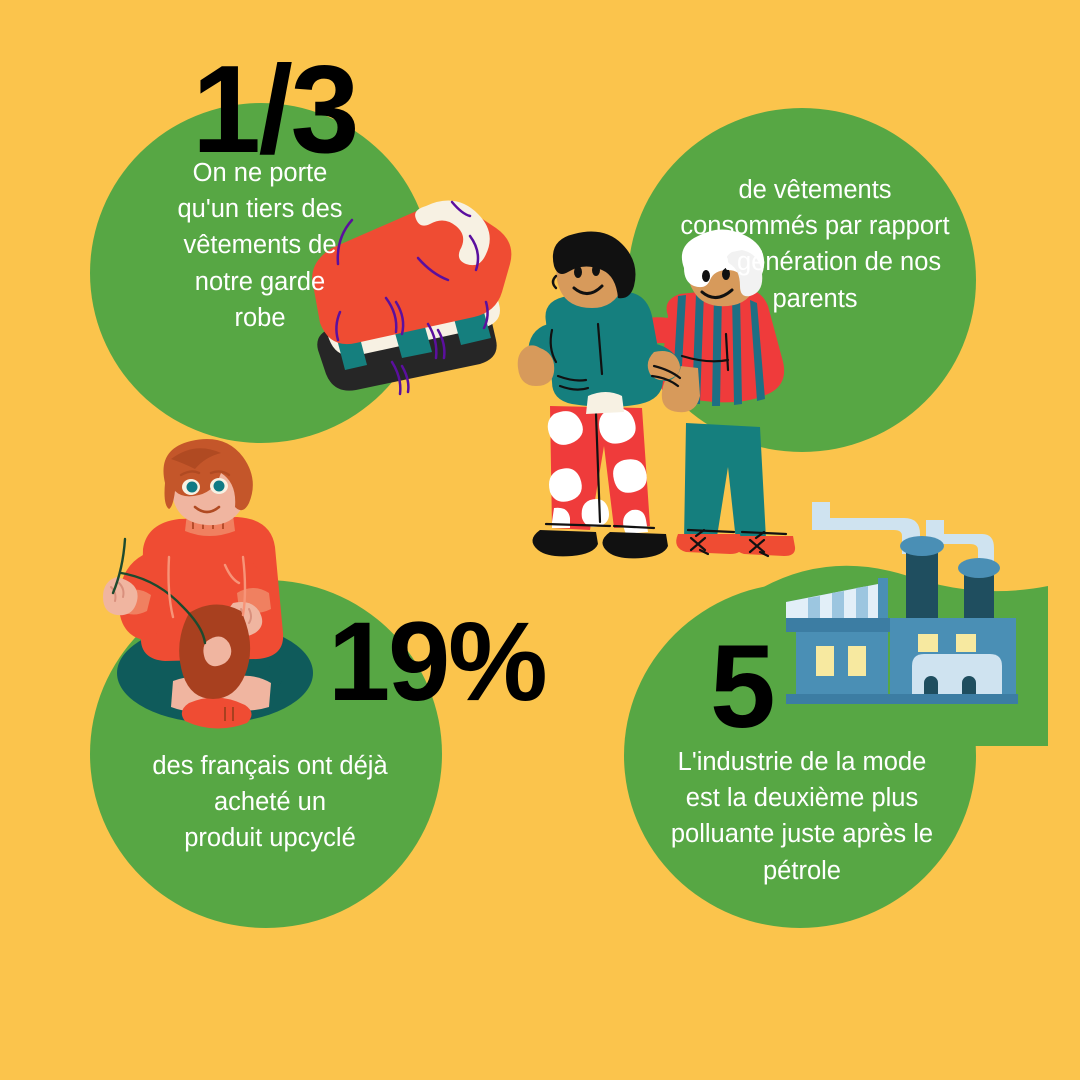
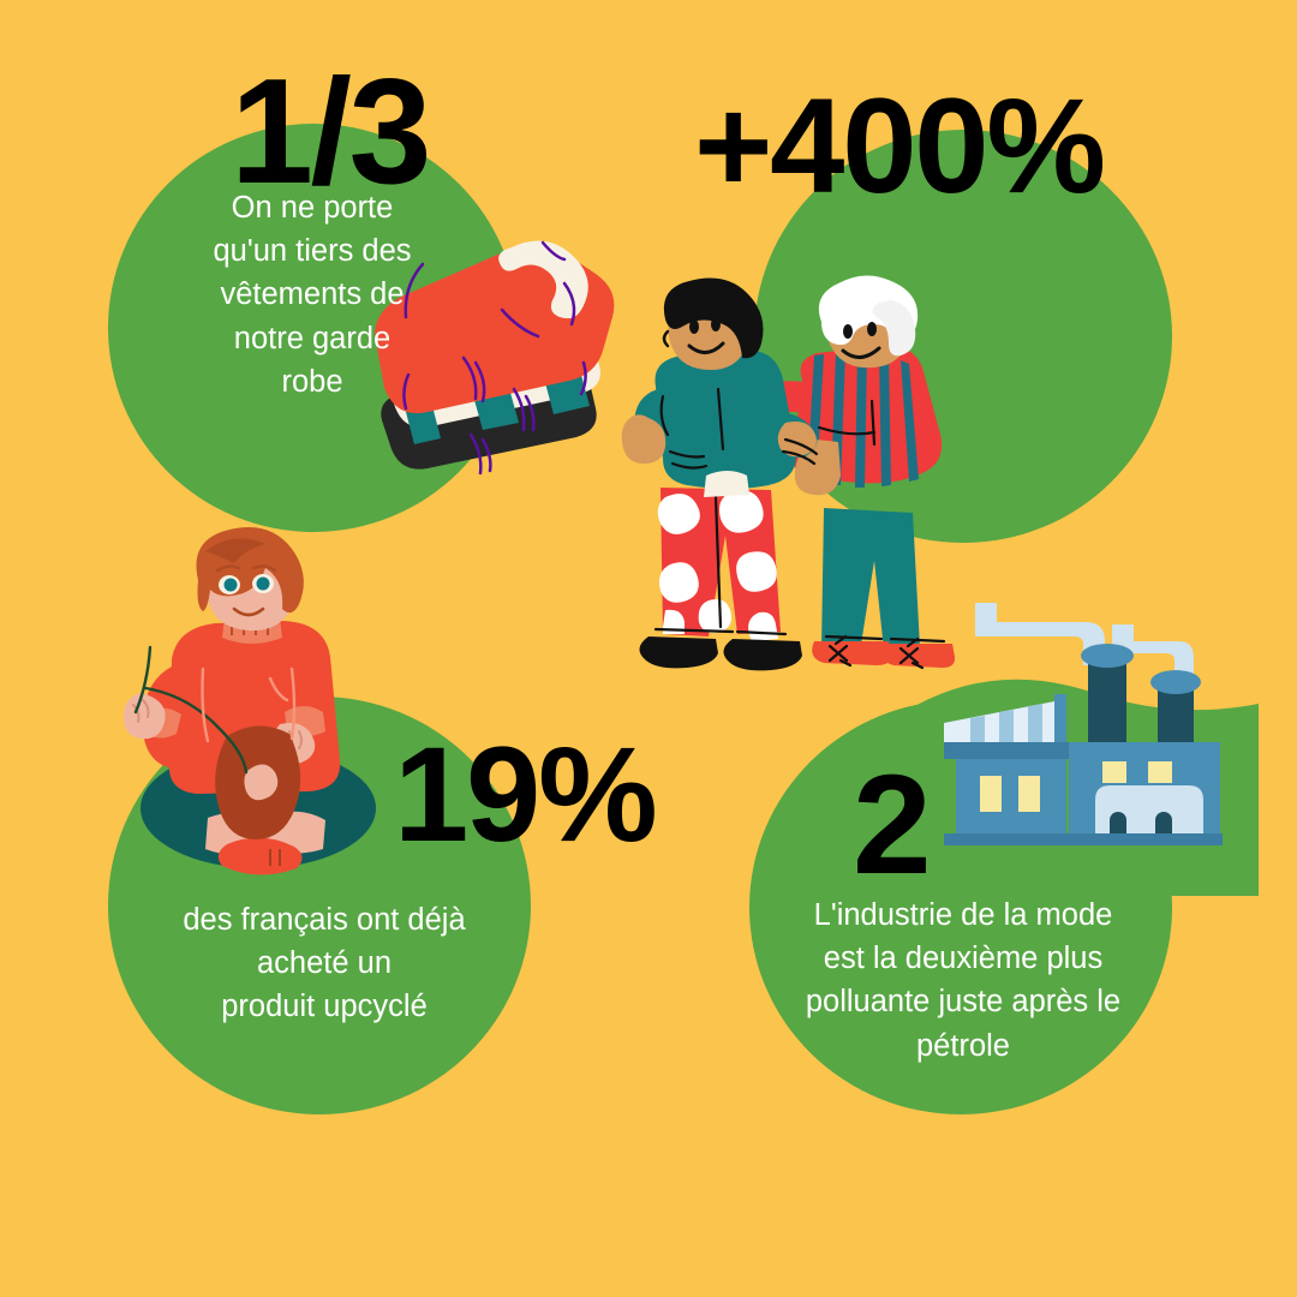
  1/3
+ +400%
  19%
- 5
+ 2
  On ne porte
  qu'un tiers des
  vêtements de
  notre garde
  robe
- de vêtements
- consommés par rapport
- à la génération de nos
- parents
  des français ont déjà
  acheté un
  produit upcyclé
  L'industrie de la mode
  est la deuxième plus
  polluante juste après le
  pétrole
